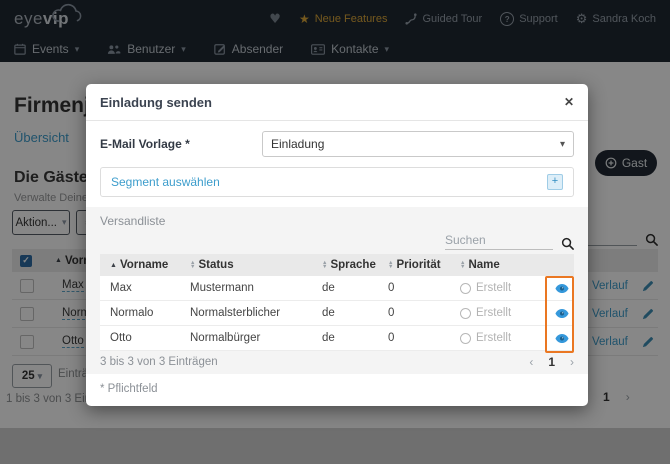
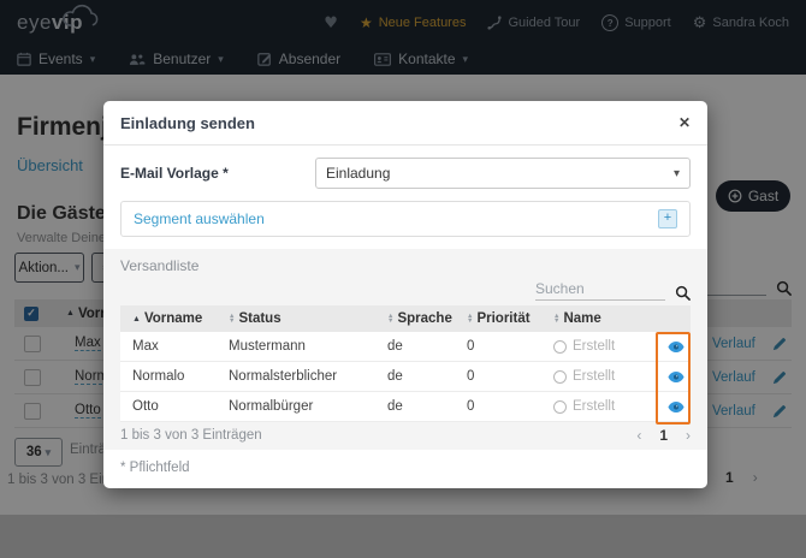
  eye
  vip
  ♥
  ★
  Neue Features
  Guided Tour
  ?
  Support
  ⚙
  Sandra Koch
  Events
  ▾
  Benutzer
  ▾
  Absender
  Kontakte
  ▾
  Übersicht
  Verwalte Deine
  Gast
  Aktion...
  ▾
  ✓
  Max
  Verlauf
  Verlauf
  Otto
  Verlauf
- 25
+ 36
  ▾
  1 bis 3 von 3 Ei
  1
  ›
  Einladung senden
  ✕
  E-Mail Vorlage *
  Einladung
  ▾
  Segment auswählen
  +
  Versandliste
  Suchen
  Vorname
  Status
  Sprache
  Priorität
  Name
  Max
  Mustermann
  de
  0
  Erstellt
  Normalo
  Normalsterblicher
  de
  0
  Erstellt
  Otto
  Normalbürger
  de
  0
  Erstellt
- 3 bis 3 von 3 Einträgen
+ 1 bis 3 von 3 Einträgen
  ‹
  1
  ›
  * Pflichtfeld
